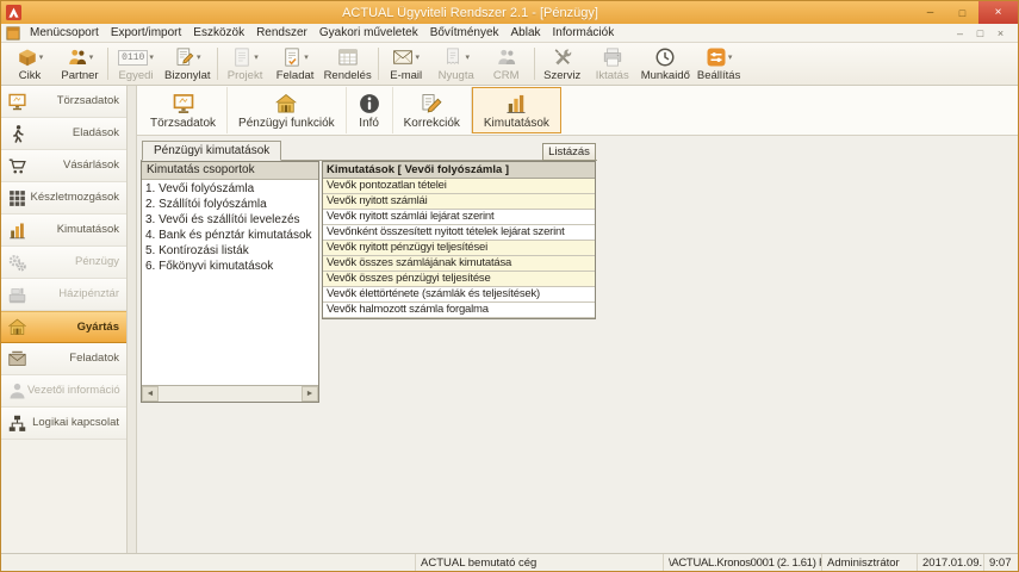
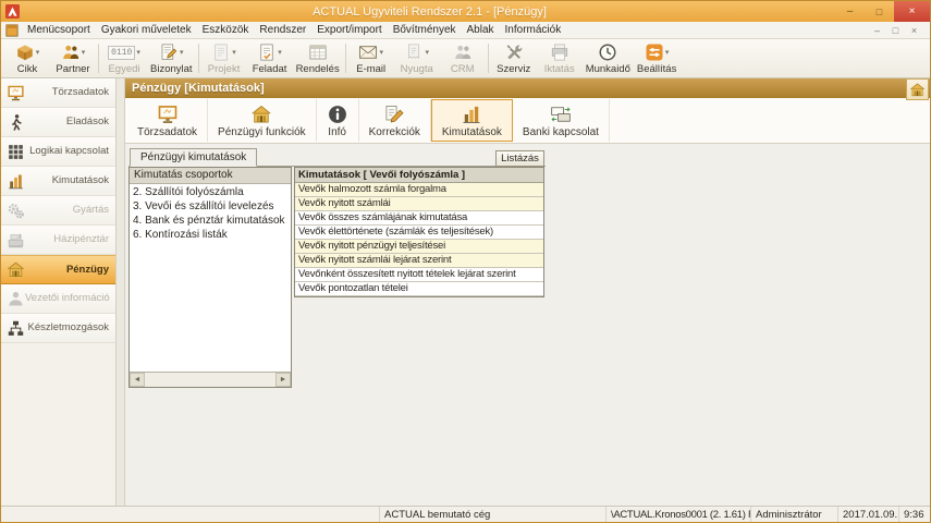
  ACTUAL Ügyviteli Rendszer 2.1 - [Pénzügy]
  –
  □
  ×
  Menücsoport
- Export/import
+ Gyakori műveletek
  Eszközök
  Rendszer
- Gyakori műveletek
+ Export/import
  Bővítmények
  Ablak
  Információk
  –
  □
  ×
  Cikk
  Partner
  0110
  Egyedi
  Bizonylat
  Projekt
  Feladat
  Rendelés
  E-mail
  Nyugta
  CRM
  Szerviz
  Iktatás
  Munkaidő
  Beállítás
  Törzsadatok
  Eladások
- Vásárlások
- Készletmozgások
+ Logikai kapcsolat
  Kimutatások
- Pénzügy
+ Gyártás
  Házipénztár
- Gyártás
+ Pénzügy
- Feladatok
  Vezetői információ
- Logikai kapcsolat
+ Készletmozgások
+ Pénzügy [Kimutatások]
  Törzsadatok
  Pénzügyi funkciók
  Infó
  Korrekciók
  Kimutatások
+ Banki kapcsolat
  Pénzügyi kimutatások
  Listázás
  Kimutatás csoportok
- 1. Vevői folyószámla
  2. Szállítói folyószámla
  3. Vevői és szállítói levelezés
  4. Bank és pénztár kimutatások
- 5. Kontírozási listák
+ 6. Kontírozási listák
- 6. Főkönyvi kimutatások
  Kimutatások [ Vevői folyószámla ]
- Vevők pontozatlan tételei
+ Vevők halmozott számla forgalma
  Vevők nyitott számlái
- Vevők nyitott számlái lejárat szerint
+ Vevők összes számlájának kimutatása
- Vevőnként összesített nyitott tételek lejárat szerint
+ Vevők élettörténete (számlák és teljesítések)
  Vevők nyitott pénzügyi teljesítései
- Vevők összes számlájának kimutatása
+ Vevők nyitott számlái lejárat szerint
- Vevők összes pénzügyi teljesítése
- Vevők élettörténete (számlák és teljesítések)
+ Vevőnként összesített nyitott tételek lejárat szerint
- Vevők halmozott számla forgalma
+ Vevők pontozatlan tételei
  ACTUAL bemutató cég
  \ACTUAL.Kronos0001 (2. 1.61)
  Adminisztrátor
  2017.01.09.
- 9:07
+ 9:36
